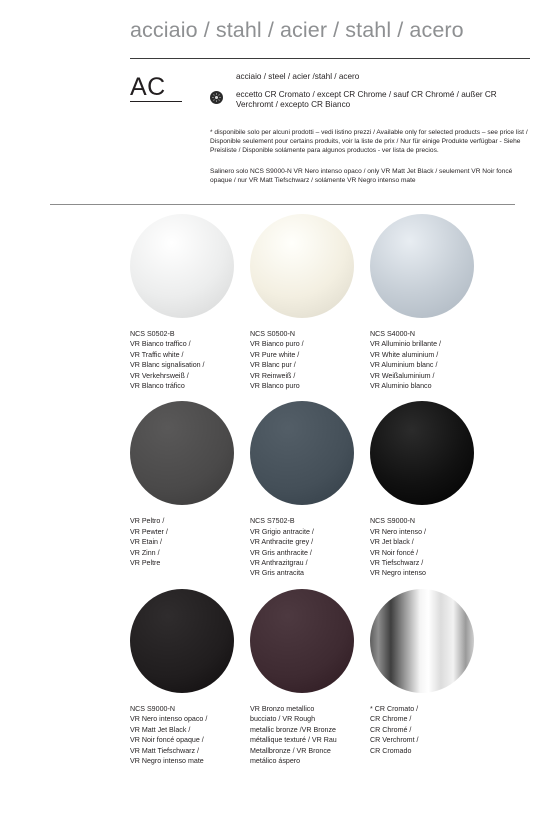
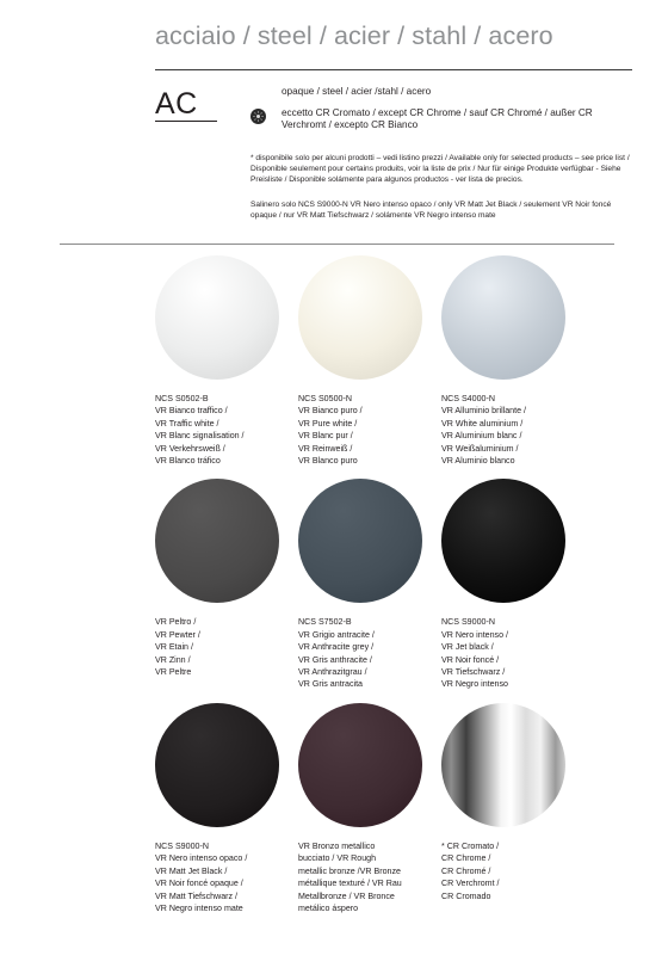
- acciaio / stahl / acier / stahl / acero
+ acciaio / steel / acier / stahl / acero
  AC
- acciaio / steel / acier /stahl / acero
+ opaque / steel / acier /stahl / acero
  eccetto CR Cromato / except CR Chrome / sauf CR Chromé / außer CR Verchromt / excepto CR Bianco
  NCS S0502-B VR Bianco traffico /
  VR Traffic white /
  VR Blanc signalisation /
  VR Verkehrsweiß /
  VR Blanco tráfico
  NCS S0500-N VR Bianco puro /
  VR Pure white /
  VR Blanc pur /
  VR Reinweiß /
  VR Blanco puro
  NCS S4000-N VR Alluminio brillante /
  VR White aluminium /
  VR Aluminium blanc /
  VR Weißaluminium /
  VR Aluminio blanco
  VR Peltro /
  VR Pewter /
  VR Etain /
  VR Zinn /
  VR Peltre
  NCS S7502-B VR Grigio antracite /
  VR Anthracite grey /
  VR Gris anthracite /
  VR Anthrazitgrau /
  VR Gris antracita
  NCS S9000-N VR Nero intenso /
  VR Jet black /
  VR Noir foncé /
  VR Tiefschwarz /
  VR Negro intenso
  NCS S9000-N VR Nero intenso opaco /
  VR Matt Jet Black /
  VR Noir foncé opaque /
  VR Matt Tiefschwarz /
  VR Negro intenso mate
  VR Bronzo metallico
  bucciato / VR Rough
  metallic bronze /VR Bronze
  métallique texturé / VR Rau
  Metallbronze / VR Bronce
  metálico áspero
  * CR Cromato /
  CR Chrome /
  CR Chromé /
  CR Verchromt /
  CR Cromado
